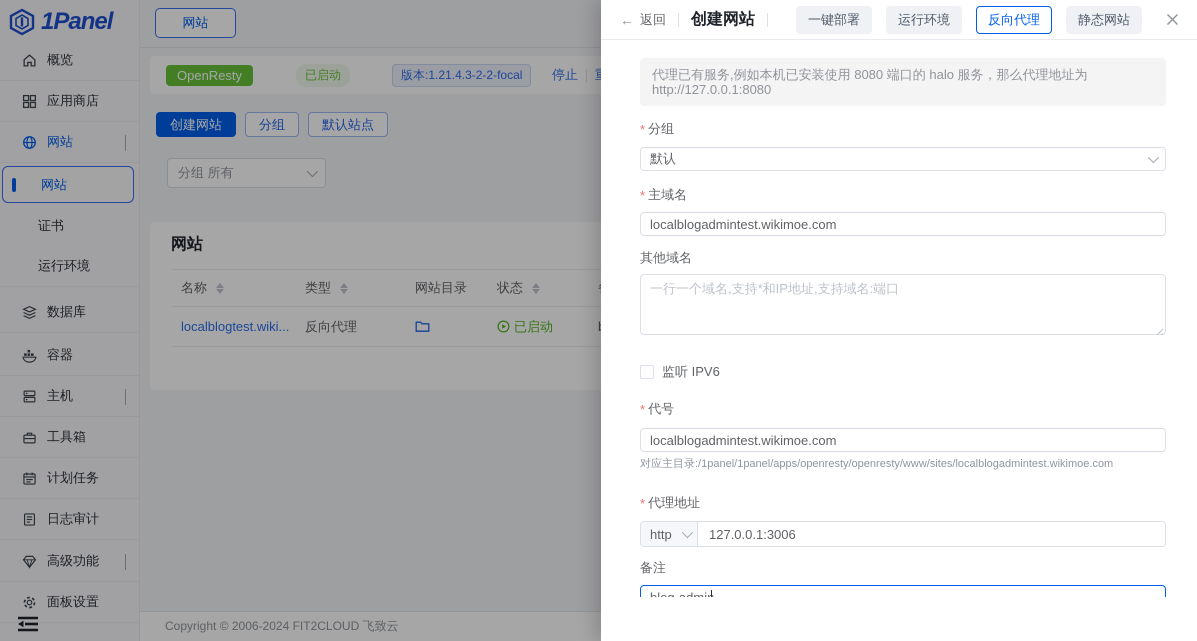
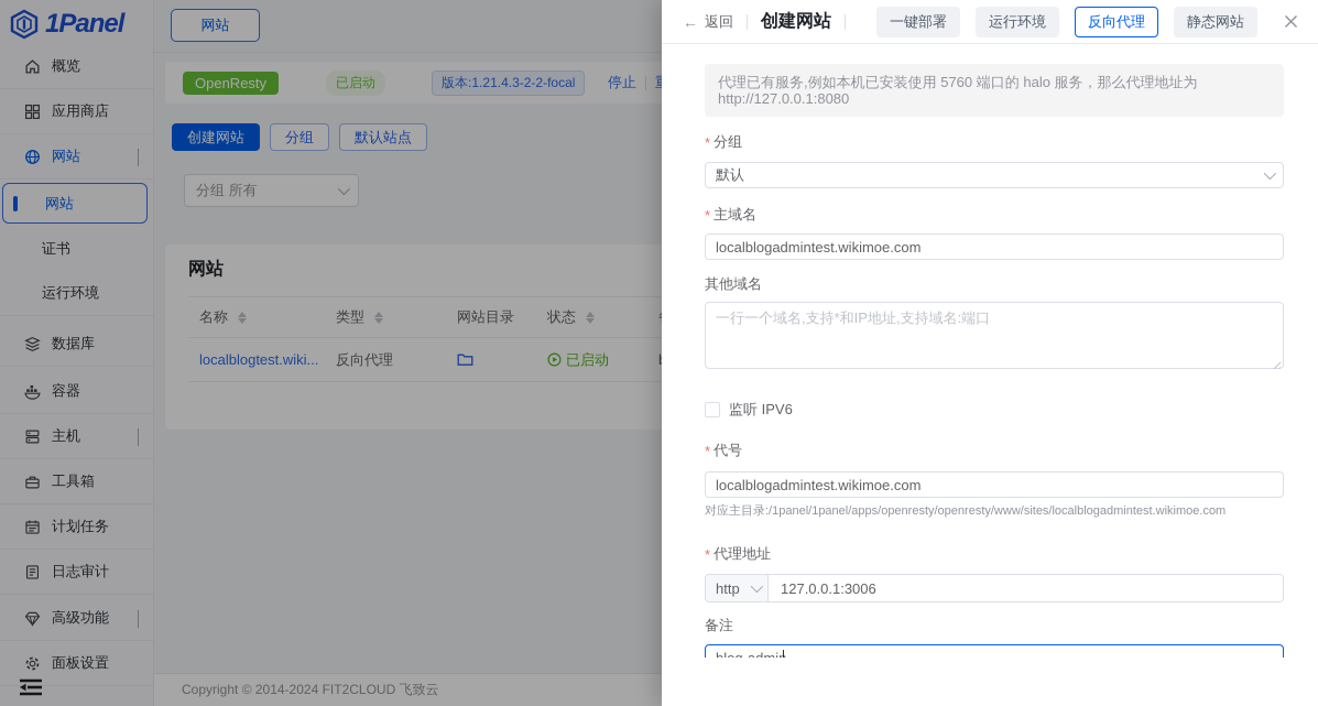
  1Panel
  概览
  应用商店
  网站
  网站
  证书
  运行环境
  数据库
  容器
  主机
  工具箱
  计划任务
  日志审计
  高级功能
  面板设置
  网站
  OpenResty
  已启动
  版本:1.21.4.3-2-2-focal
  停止
  创建网站
  分组
  默认站点
  分组 所有
  网站
  名称
  类型
  网站目录
  状态
  localblogtest.wiki...
  反向代理
  已启动
- Copyright © 2006-2024 FIT2CLOUD 飞致云
+ Copyright © 2014-2024 FIT2CLOUD 飞致云
  ←
  返回
  创建网站
  一键部署
  运行环境
  反向代理
  静态网站
- 代理已有服务,例如本机已安装使用 8080 端口的 halo 服务，那么代理地址为 http://127.0.0.1:8080
+ 代理已有服务,例如本机已安装使用 5760 端口的 halo 服务，那么代理地址为 http://127.0.0.1:8080
  *
  分组
  默认
  *
  主域名
  localblogadmintest.wikimoe.com
  其他域名
  一行一个域名,支持*和IP地址,支持域名:端口
  监听 IPV6
  *
  代号
  localblogadmintest.wikimoe.com
  对应主目录:/1panel/1panel/apps/openresty/openresty/www/sites/localblogadmintest.wikimoe.com
  *
  代理地址
  http
  127.0.0.1:3006
  备注
